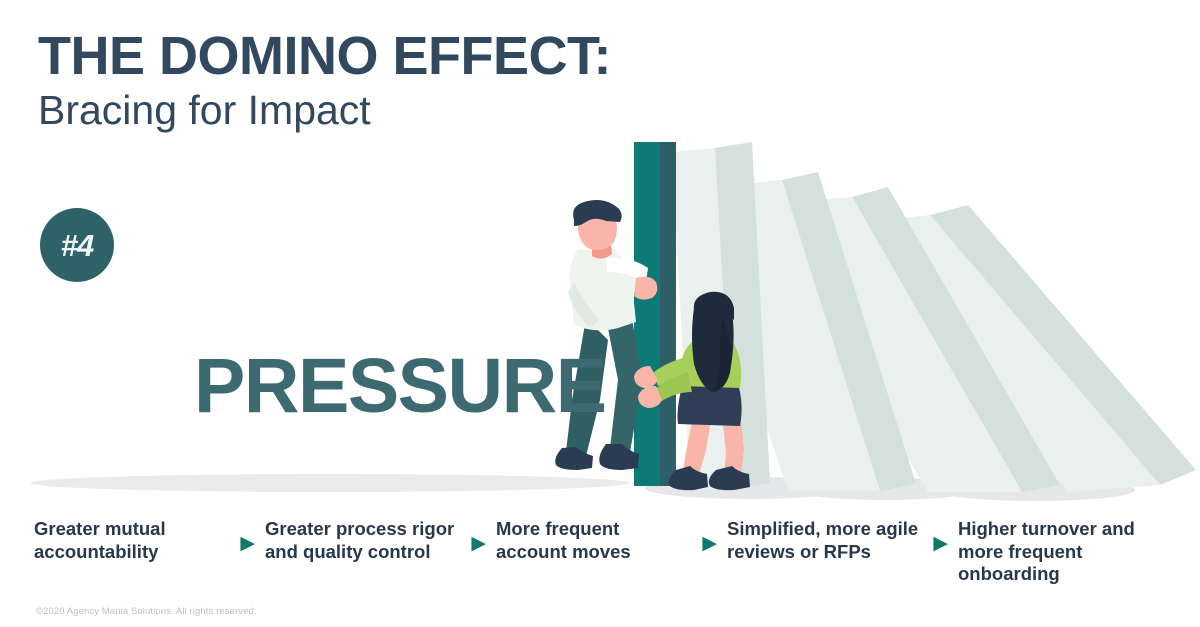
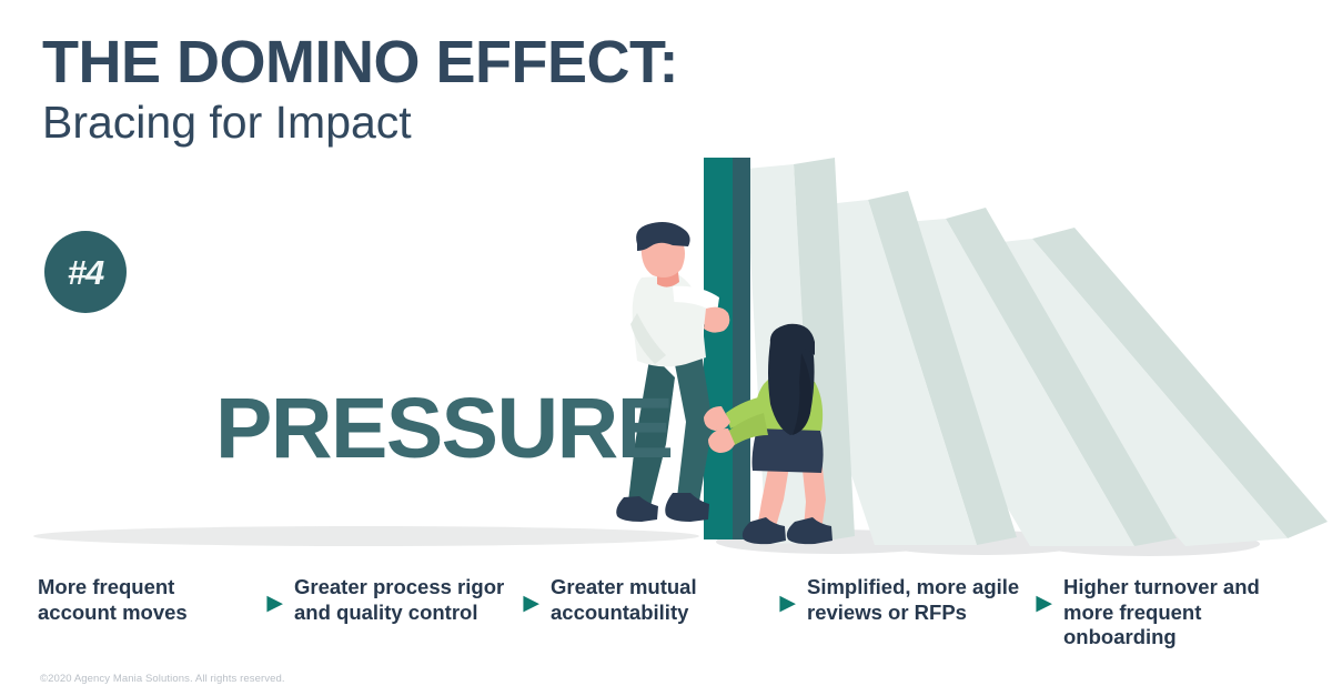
  THE DOMINO EFFECT:
  Bracing for Impact
  #4
  PRESSURE
- Greater mutual accountability
+ More frequent account moves
  ▶
  Greater process rigor and quality control
  ▶
- More frequent account moves
+ Greater mutual accountability
  ▶
  Simplified, more agile reviews or RFPs
  ▶
  Higher turnover and more frequent onboarding
  ©2020 Agency Mania Solutions. All rights reserved.
